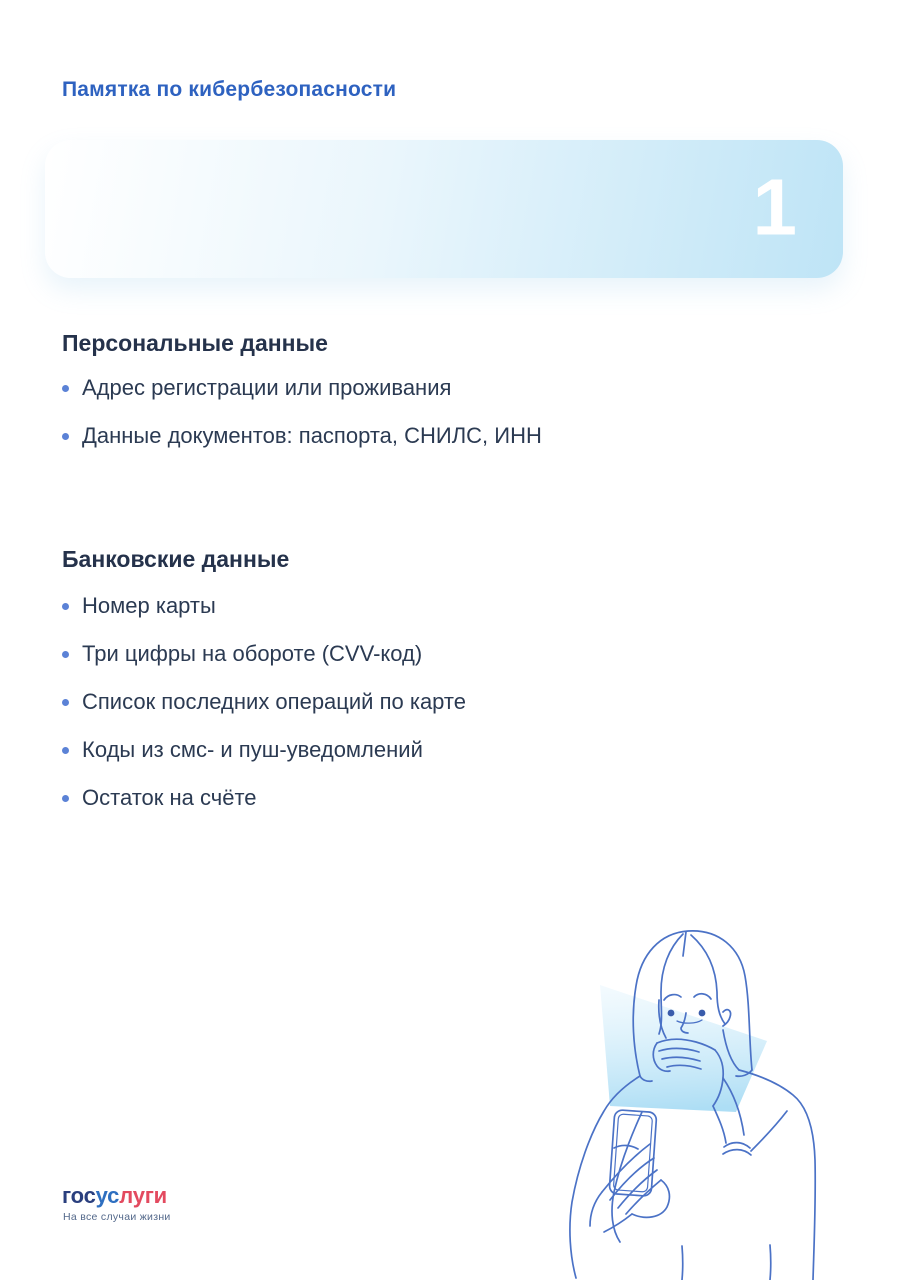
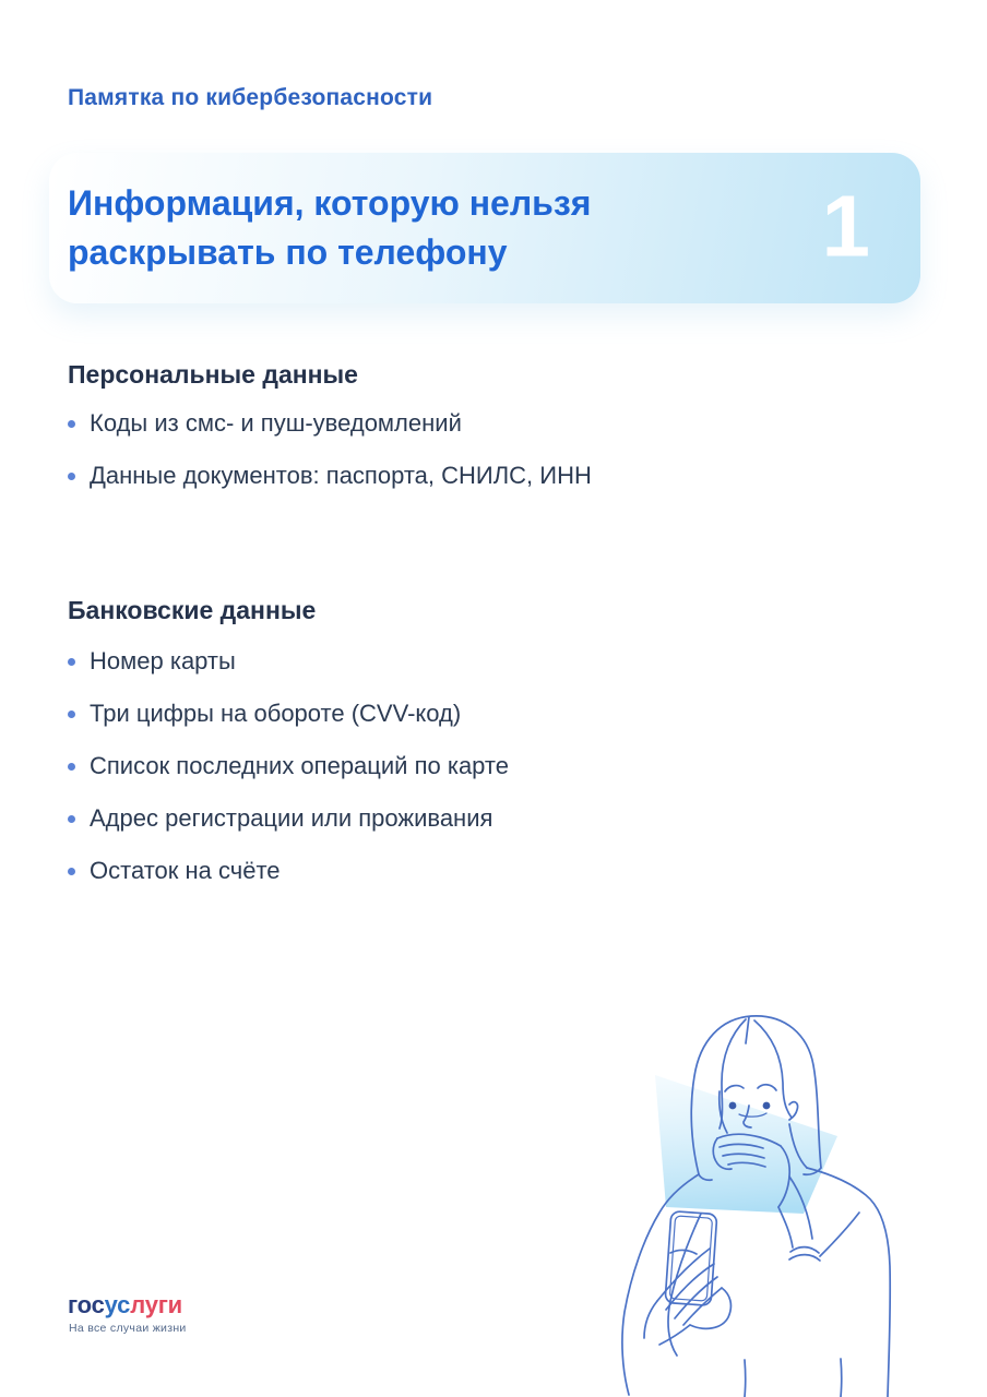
  Памятка по кибербезопасности
+ Информация, которую нельзя
+ раскрывать по телефону
  1
  Персональные данные
- Адрес регистрации или проживания
+ Коды из смс- и пуш-уведомлений
  Данные документов: паспорта, СНИЛС, ИНН
  Банковские данные
  Номер карты
  Три цифры на обороте (CVV-код)
  Список последних операций по карте
- Коды из смс- и пуш-уведомлений
+ Адрес регистрации или проживания
  Остаток на счёте
  госуслуги
  На все случаи жизни
